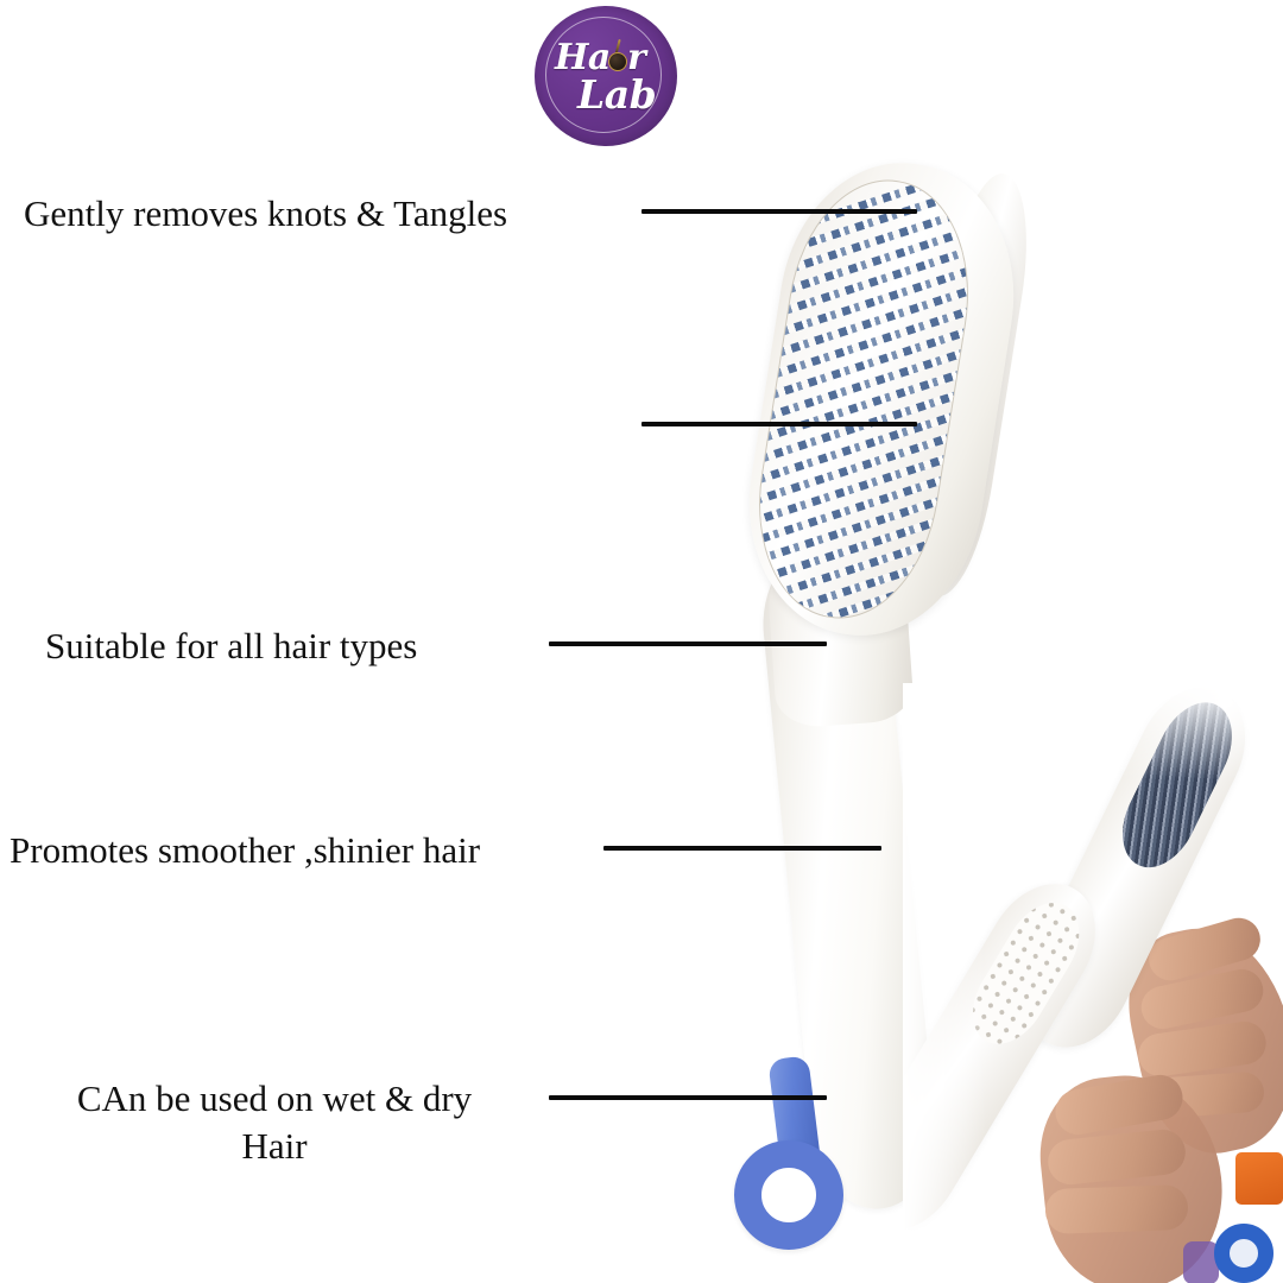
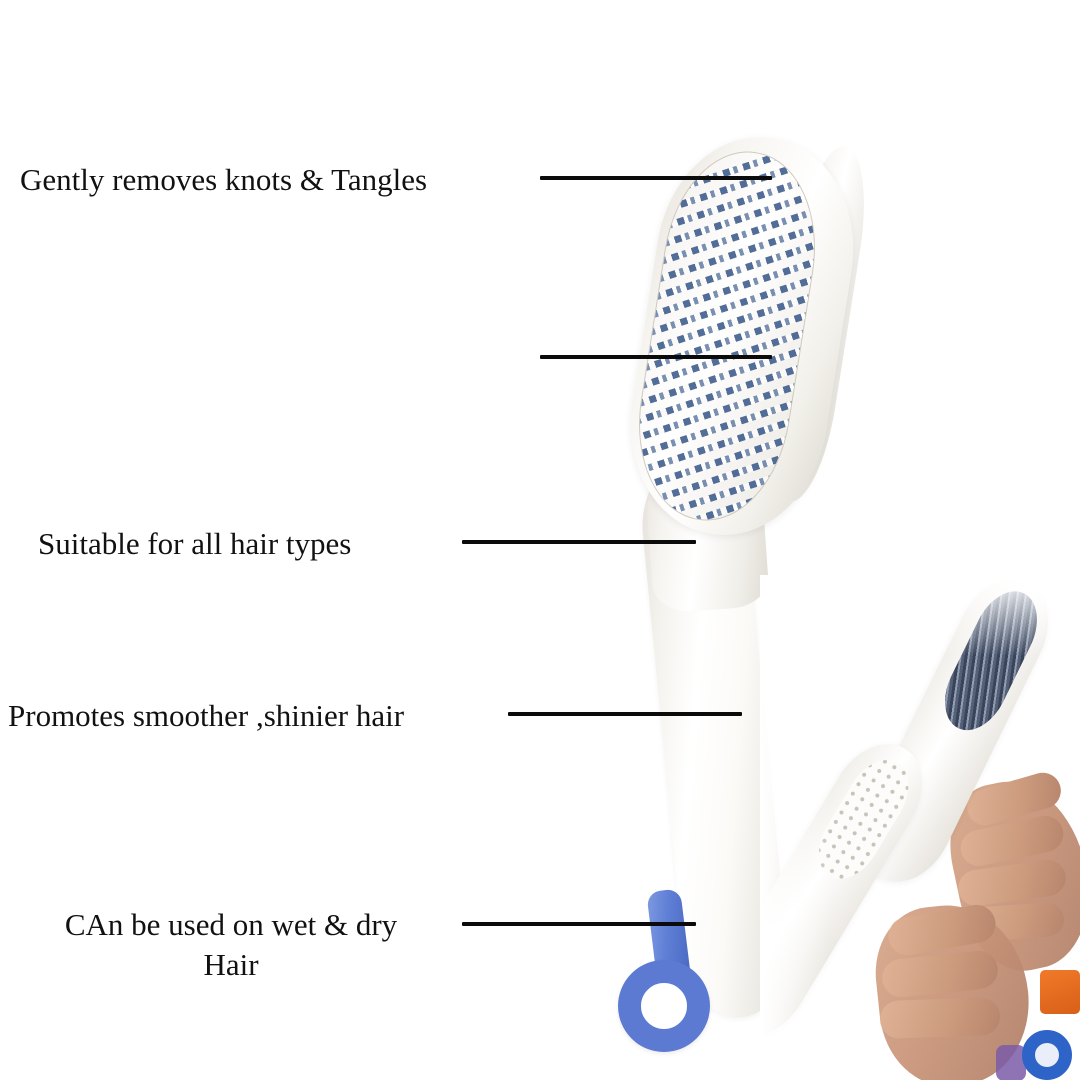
- Ha
- r
- Lab
  Gently removes knots & Tangles
  Suitable for all hair types
  Promotes smoother ,shinier hair
  CAn be used on wet & dry
  Hair
